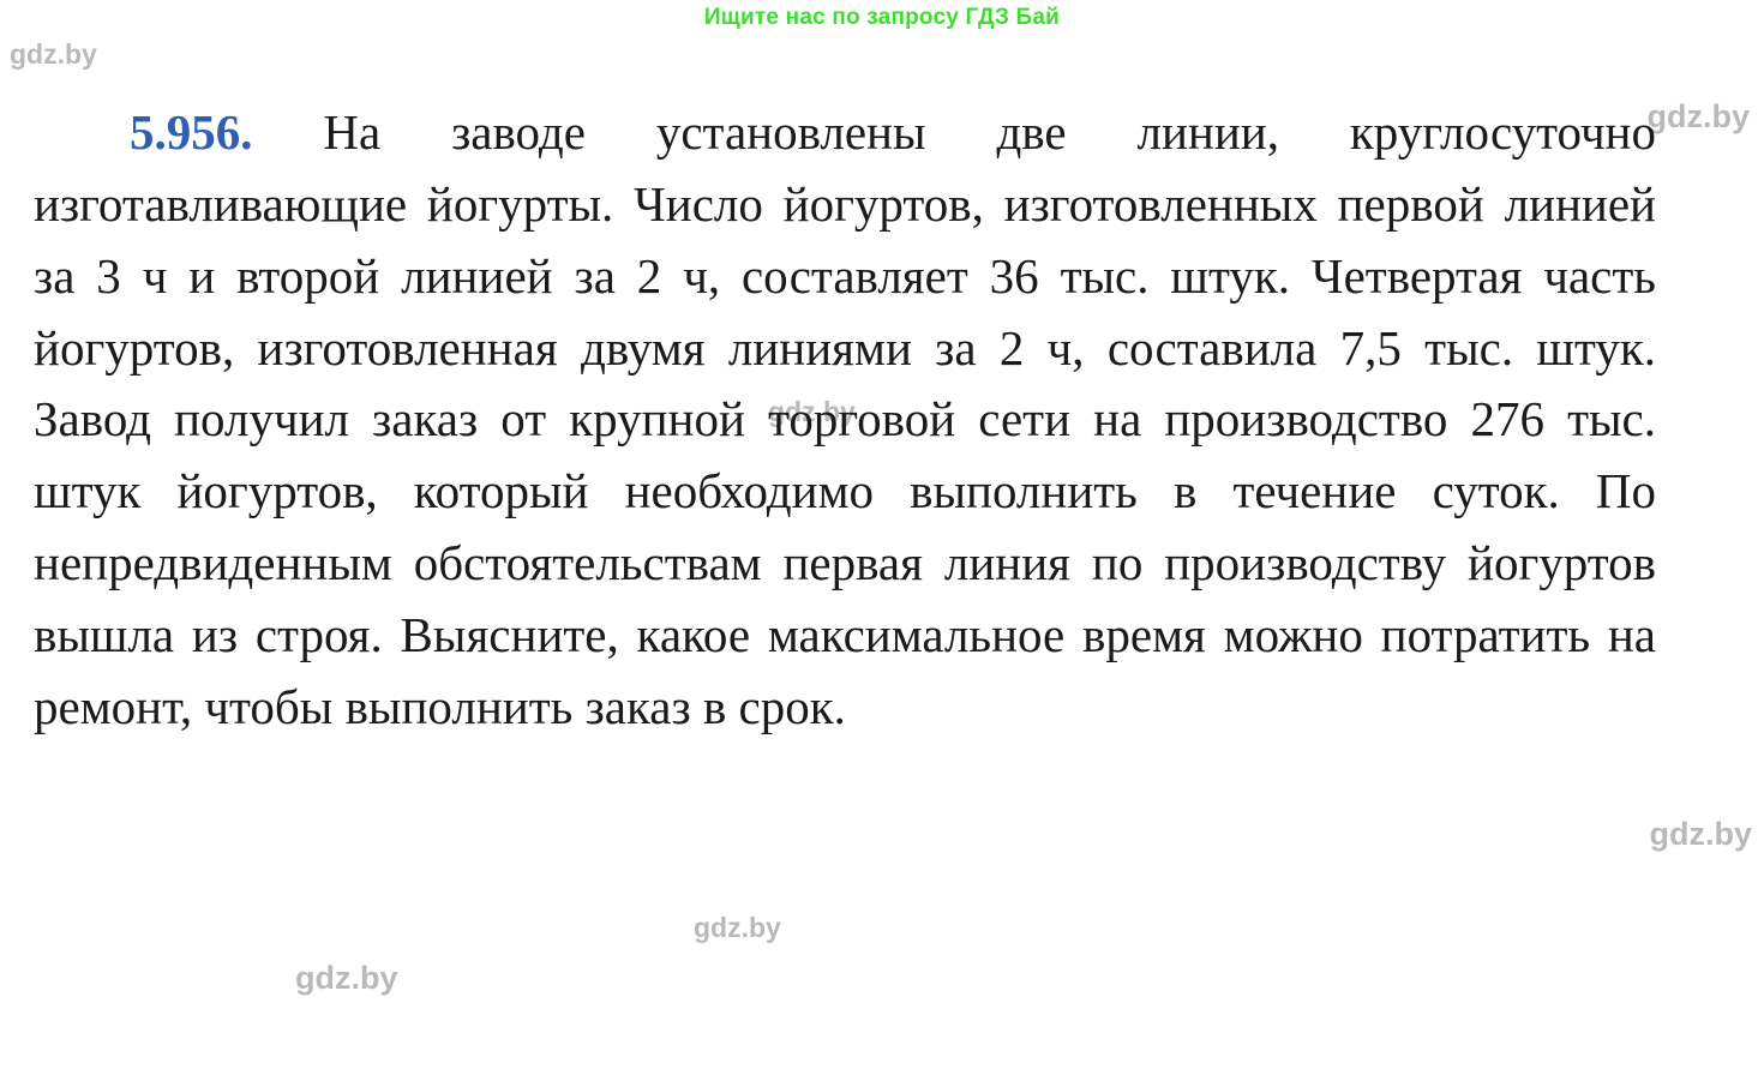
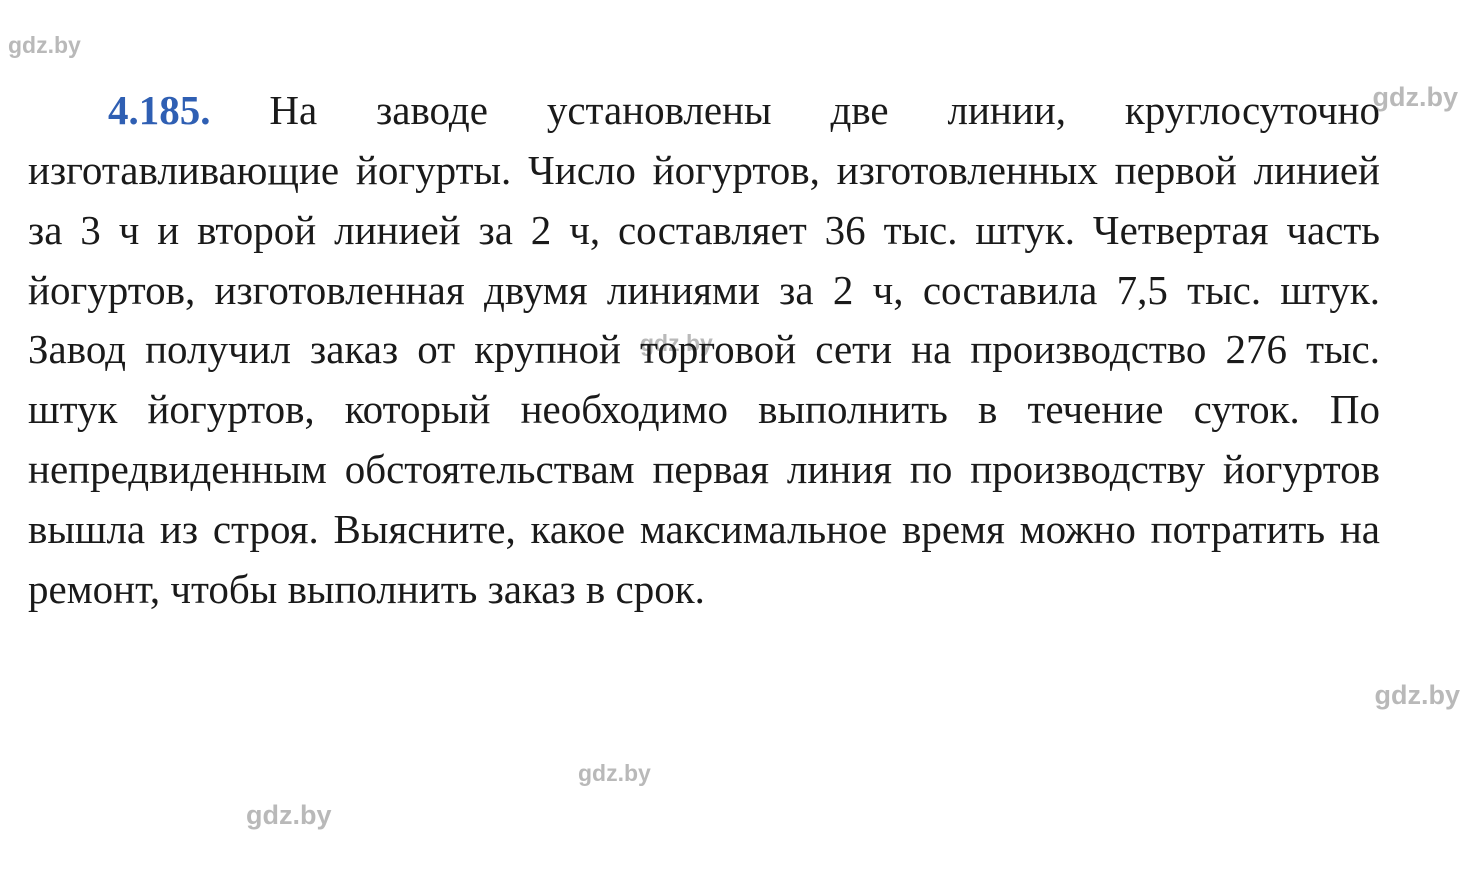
- Ищите нас по запросу ГДЗ Бай
  gdz.by
  gdz.by
  gdz.by
  gdz.by
  gdz.by
  gdz.by
- 5.956. На заводе установлены две линии, круглосуточно изготавливающие йогурты. Число йогуртов, изготовленных первой линией за 3 ч и второй линией за 2 ч, составляет 36 тыс. штук. Четвертая часть йогуртов, изготовленная двумя линиями за 2 ч, составила 7,5 тыс. штук. Завод получил заказ от крупной торговой сети на производство 276 тыс. штук йогуртов, который необходимо выполнить в течение суток. По непредвиденным обстоятельствам первая линия по производству йогуртов вышла из строя. Выясните, какое максимальное время можно потратить на ремонт, чтобы выполнить заказ в срок.
+ 4.185. На заводе установлены две линии, круглосуточно изготавливающие йогурты. Число йогуртов, изготовленных первой линией за 3 ч и второй линией за 2 ч, составляет 36 тыс. штук. Четвертая часть йогуртов, изготовленная двумя линиями за 2 ч, составила 7,5 тыс. штук. Завод получил заказ от крупной торговой сети на производство 276 тыс. штук йогуртов, который необходимо выполнить в течение суток. По непредвиденным обстоятельствам первая линия по производству йогуртов вышла из строя. Выясните, какое максимальное время можно потратить на ремонт, чтобы выполнить заказ в срок.
